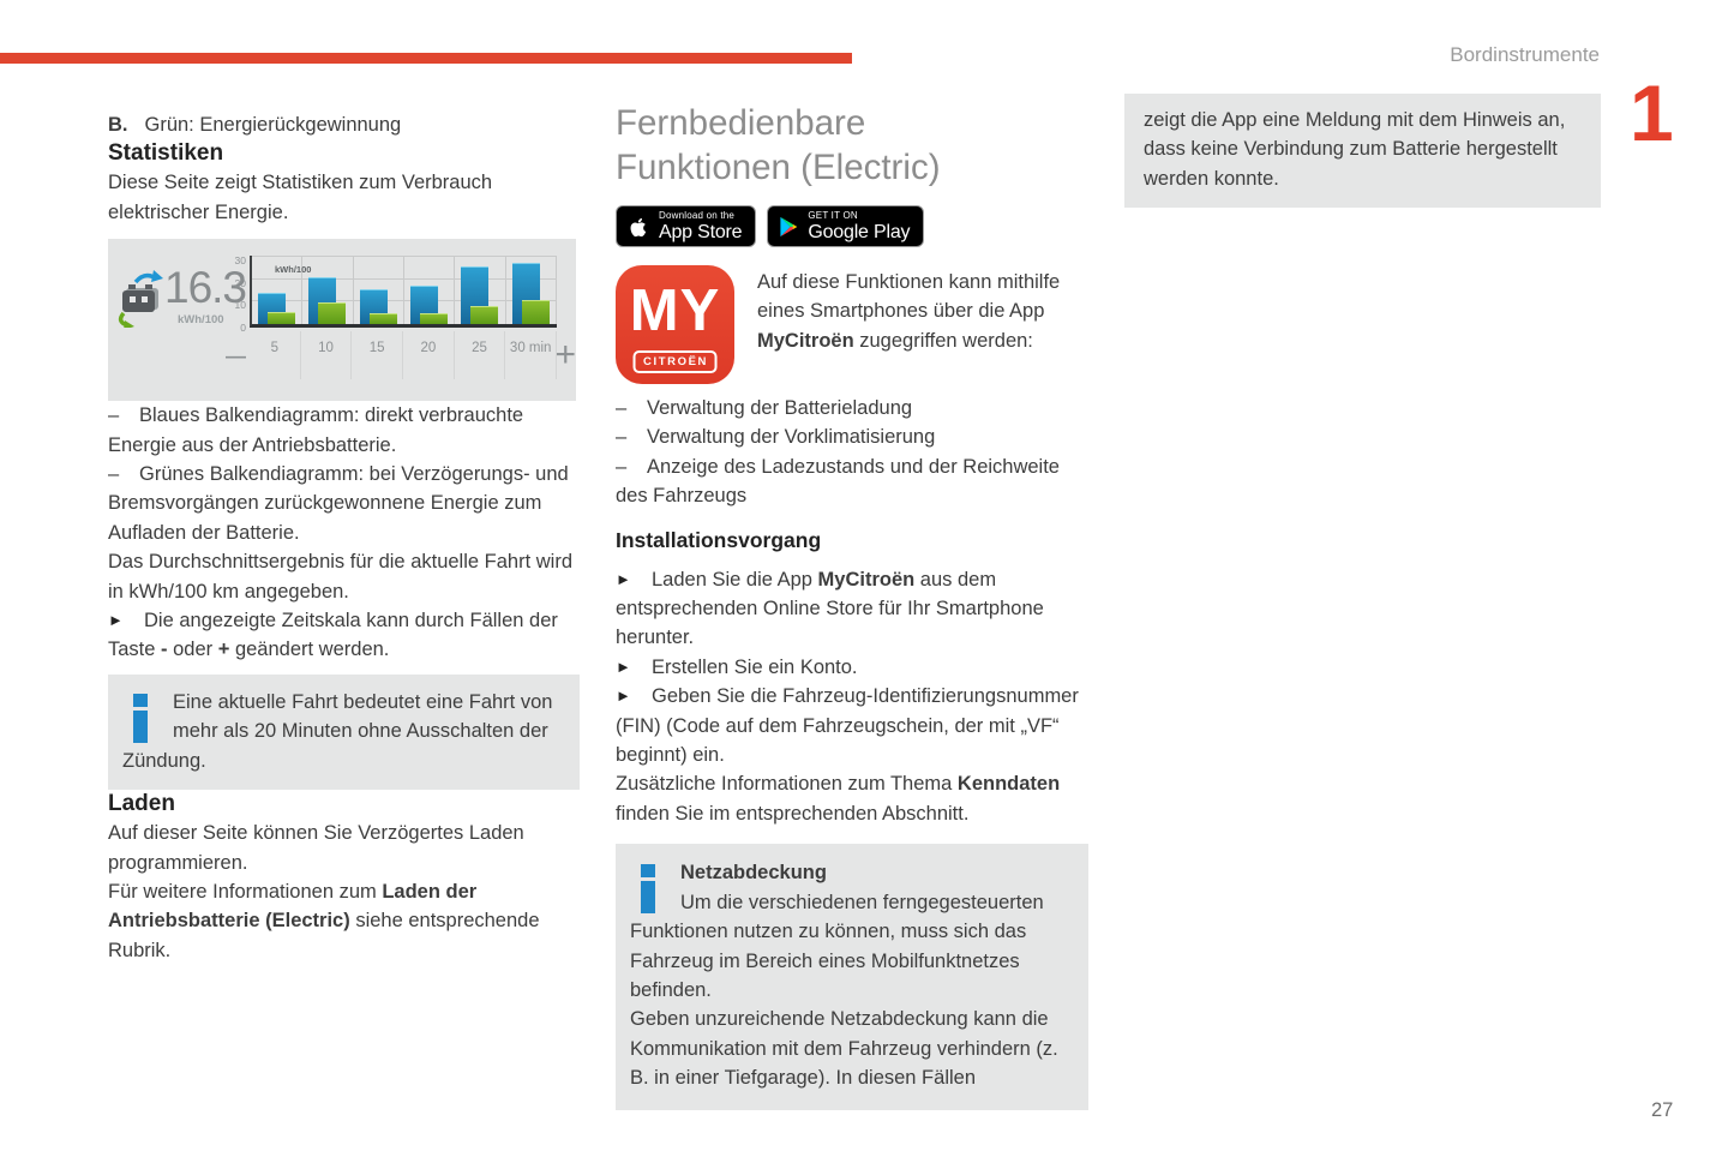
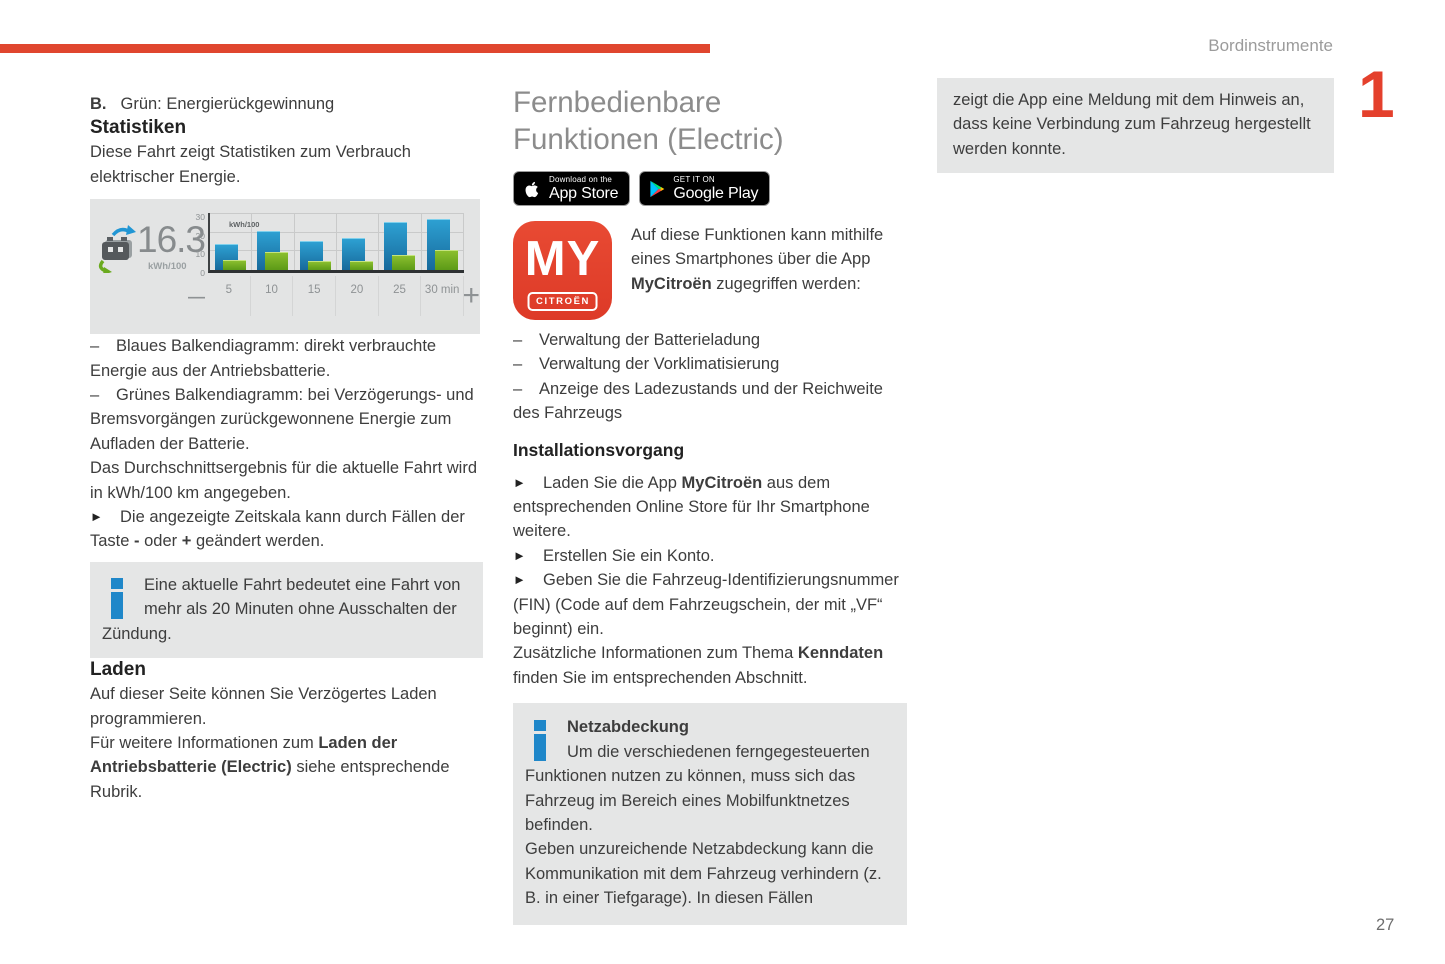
  Bordinstrumente
  1
  27
  B. Grün: Energierückgewinnung
  Statistiken
- Diese Seite zeigt Statistiken zum Verbrauch elektrischer Energie.
+ Diese Fahrt zeigt Statistiken zum Verbrauch elektrischer Energie.
  16.3
  kWh/100
  kWh/100
  0
  10
  20
  30
  5
  10
  15
  20
  25
  30 min
  —
  +
  – Blaues Balkendiagramm: direkt verbrauchte Energie aus der Antriebsbatterie.
  – Grünes Balkendiagramm: bei Verzögerungs- und Bremsvorgängen zurückgewonnene Energie zum Aufladen der Batterie.
  Das Durchschnittsergebnis für die aktuelle Fahrt wird in kWh/100 km angegeben.
  ► Die angezeigte Zeitskala kann durch Fällen der Taste - oder + geändert werden.
  Eine aktuelle Fahrt bedeutet eine Fahrt von mehr als 20 Minuten ohne Ausschalten der Zündung.
  Laden
  Auf dieser Seite können Sie Verzögertes Laden programmieren.
  Für weitere Informationen zum Laden der Antriebsbatterie (Electric) siehe entsprechende Rubrik.
  Fernbedienbare Funktionen (Electric)
  Download on the
  App Store
  GET IT ON
  Google Play
  MY
  CITROËN
  Auf diese Funktionen kann mithilfe eines Smartphones über die App MyCitroën zugegriffen werden:
  – Verwaltung der Batterieladung
  – Verwaltung der Vorklimatisierung
  – Anzeige des Ladezustands und der Reichweite des Fahrzeugs
  Installationsvorgang
- ► Laden Sie die App MyCitroën aus dem entsprechenden Online Store für Ihr Smartphone herunter.
+ ► Laden Sie die App MyCitroën aus dem entsprechenden Online Store für Ihr Smartphone weitere.
  ► Erstellen Sie ein Konto.
  ► Geben Sie die Fahrzeug-Identifizierungsnummer (FIN) (Code auf dem Fahrzeugschein, der mit „VF“ beginnt) ein.
  Zusätzliche Informationen zum Thema Kenndaten finden Sie im entsprechenden Abschnitt.
  Netzabdeckung
  Um die verschiedenen ferngegesteuerten Funktionen nutzen zu können, muss sich das Fahrzeug im Bereich eines Mobilfunktnetzes befinden.
  Geben unzureichende Netzabdeckung kann die Kommunikation mit dem Fahrzeug verhindern (z. B. in einer Tiefgarage). In diesen Fällen
- zeigt die App eine Meldung mit dem Hinweis an, dass keine Verbindung zum Batterie hergestellt werden konnte.
+ zeigt die App eine Meldung mit dem Hinweis an, dass keine Verbindung zum Fahrzeug hergestellt werden konnte.
